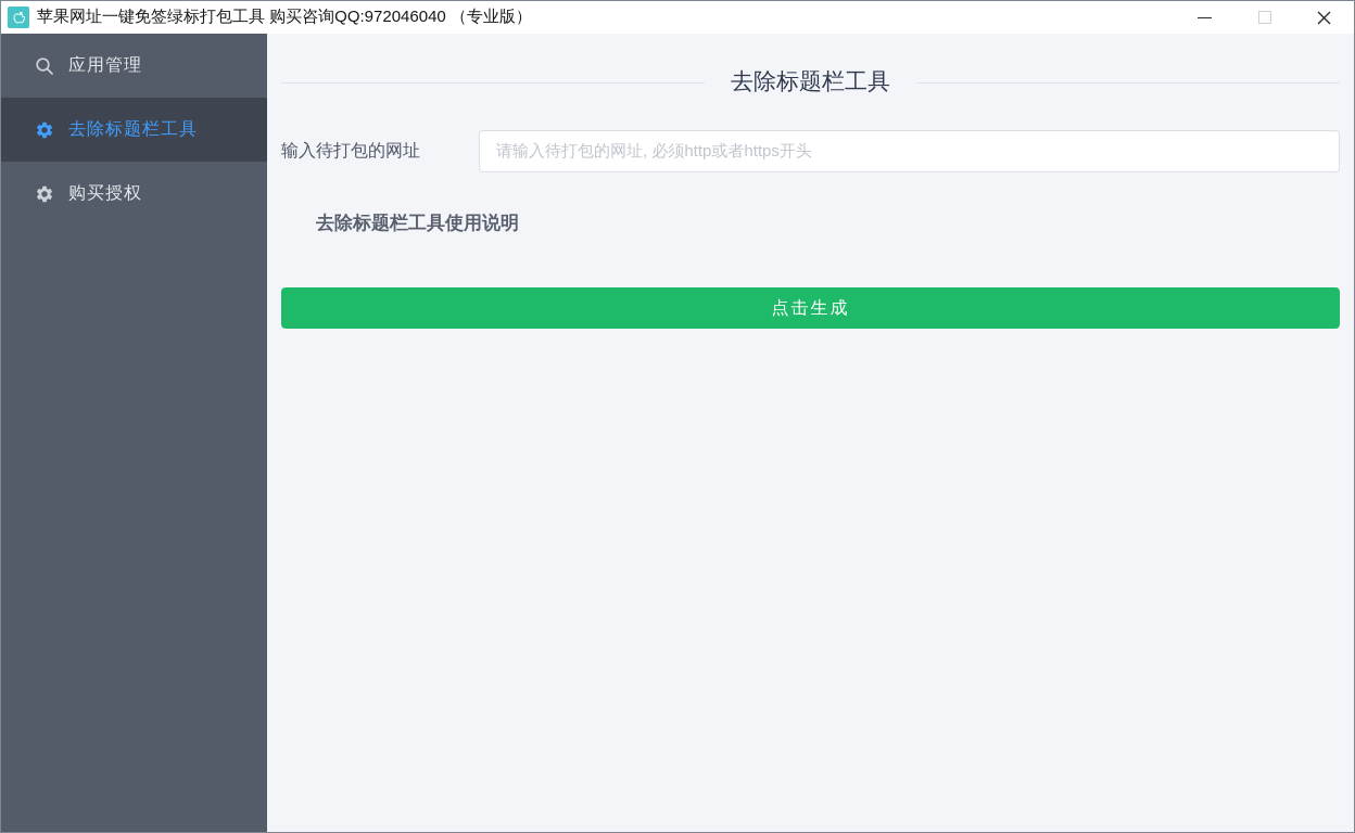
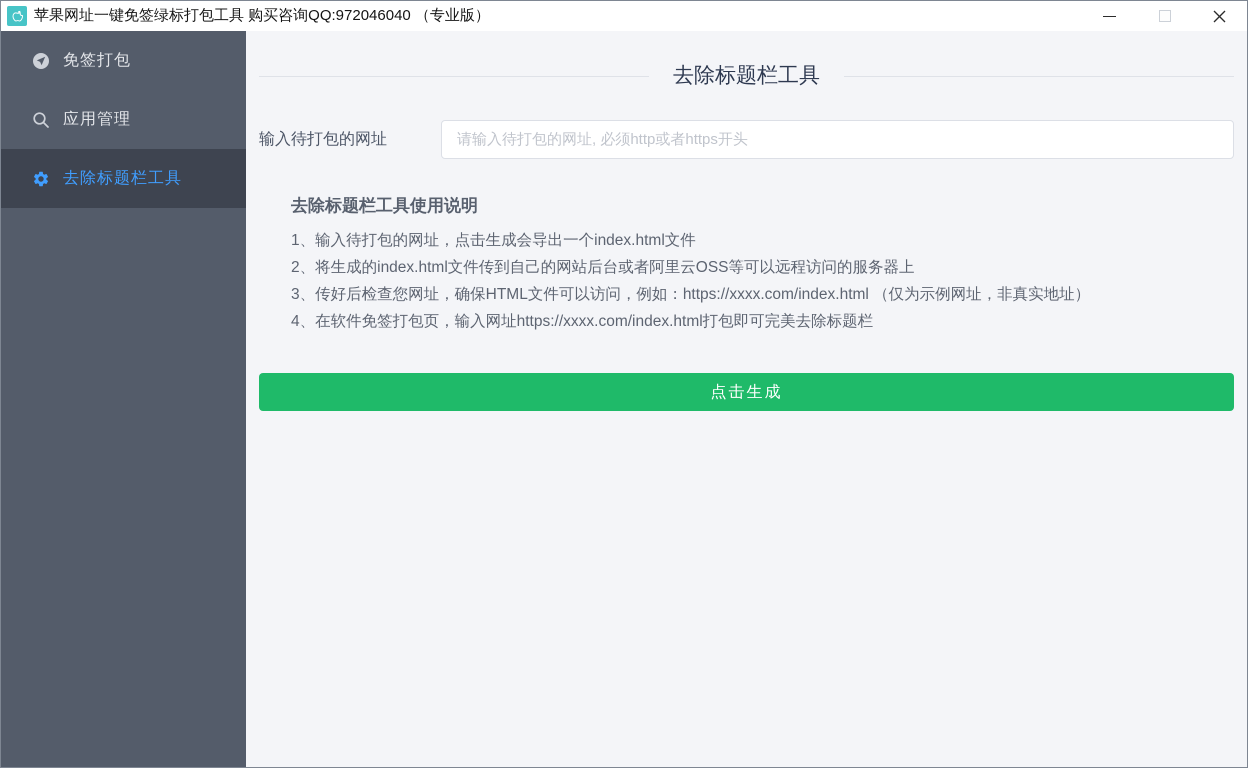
  苹果网址一键免签绿标打包工具 购买咨询QQ:972046040 （专业版）
+ 免签打包
  应用管理
  去除标题栏工具
- 购买授权
  去除标题栏工具
  输入待打包的网址
  请输入待打包的网址, 必须http或者https开头
  去除标题栏工具使用说明
+ 1、输入待打包的网址，点击生成会导出一个index.html文件
+ 2、将生成的index.html文件传到自己的网站后台或者阿里云OSS等可以远程访问的服务器上
+ 3、传好后检查您网址，确保HTML文件可以访问，例如：https://xxxx.com/index.html （仅为示例网址，非真实地址）
+ 4、在软件免签打包页，输入网址https://xxxx.com/index.html打包即可完美去除标题栏
  点击生成
